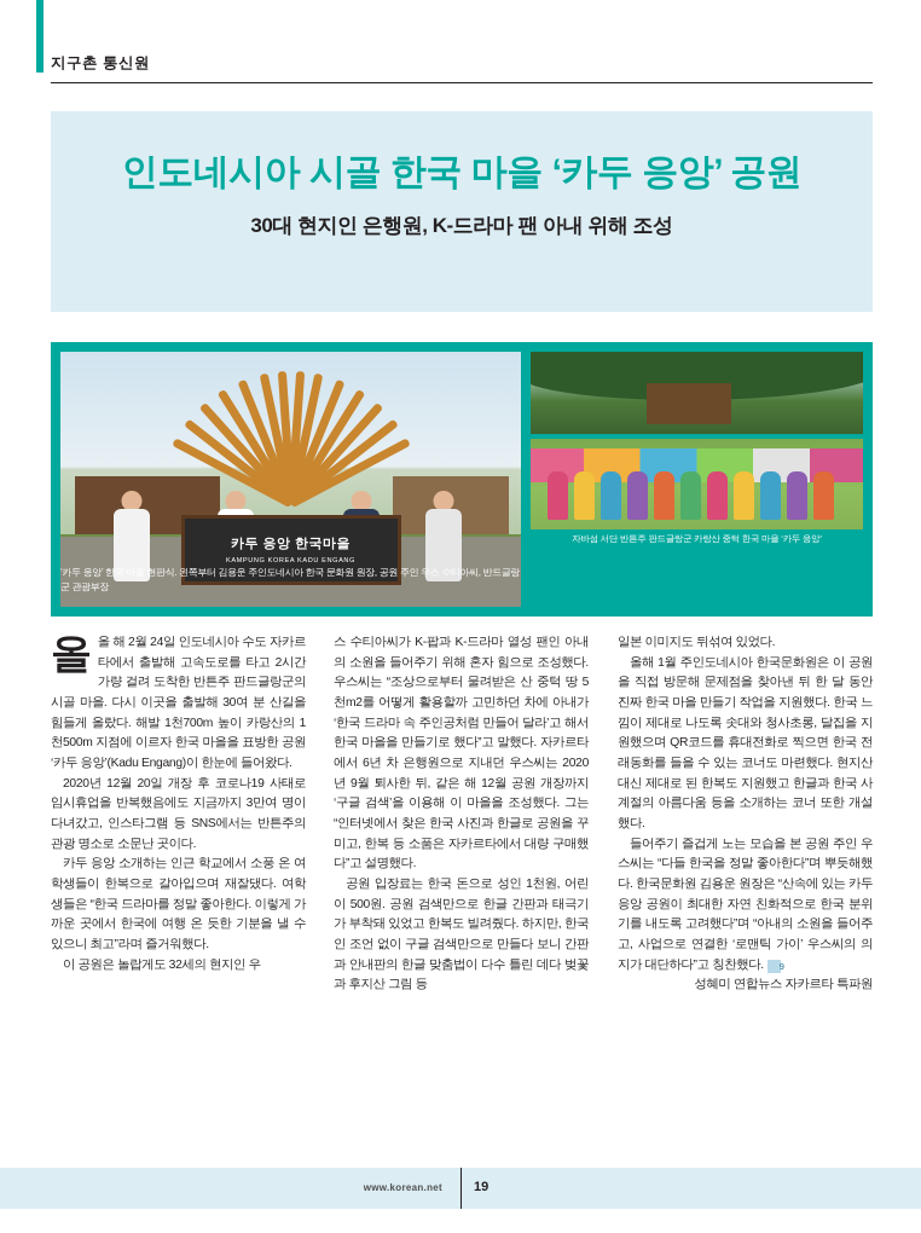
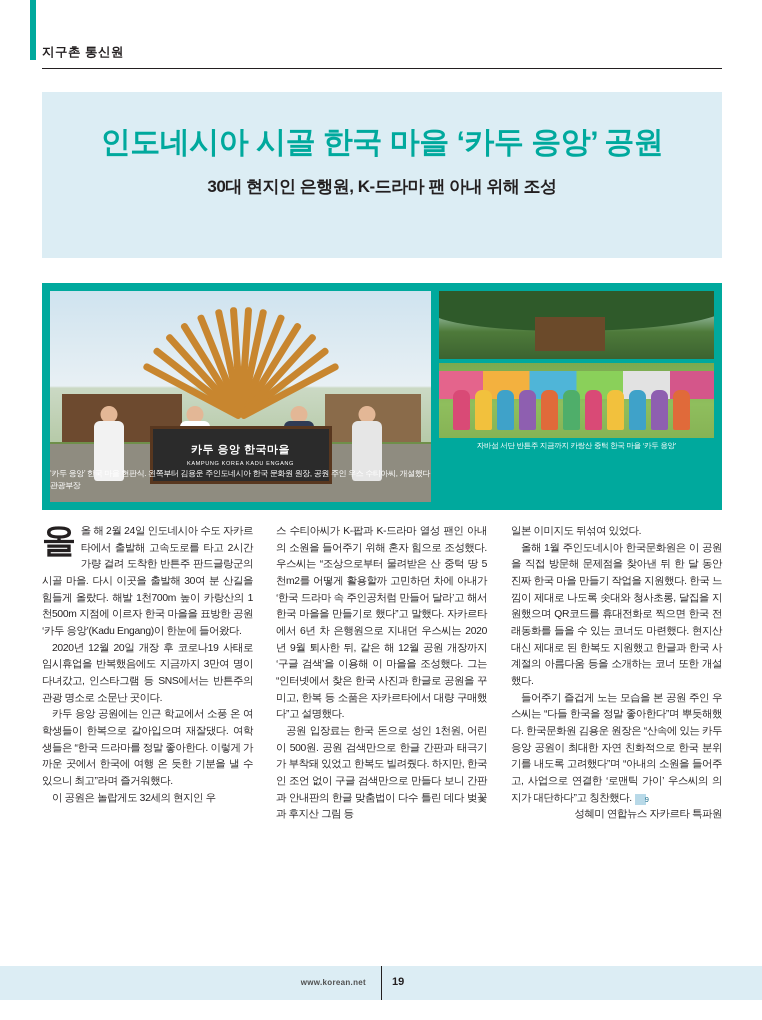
  지구촌 통신원
  인도네시아 시골 한국 마을 ‘카두 응앙’ 공원
  30대 현지인 은행원, K-드라마 팬 아내 위해 조성
  카두 응앙 한국마을
- 자바섬 서단 반튼주 판드글랑군 카랑산 중턱 한국 마을 ‘카두 응앙’
+ 자바섬 서단 반튼주 지금까지 카랑산 중턱 한국 마을 ‘카두 응앙’
- ‘카두 응앙’ 한국 마을 현판식. 왼쪽부터 김용운 주인도네시아 한국 문화원 원장, 공원 주인 우스 수티아씨, 반드글랑군 관광부장
+ ‘카두 응앙’ 한국 마을 현판식. 왼쪽부터 김용운 주인도네시아 한국 문화원 원장, 공원 주인 우스 수티아씨, 개설했다 관광부장
  올
  올 해 2월 24일 인도네시아 수도 자카르타에서 출발해 고속도로를 타고 2시간가량 걸려 도착한 반튼주 판드글랑군의 시골 마을. 다시 이곳을 출발해 30여 분 산길을 힘들게 올랐다. 해발 1천700m 높이 카랑산의 1천500m 지점에 이르자 한국 마을을 표방한 공원 ‘카두 응앙’(Kadu Engang)이 한눈에 들어왔다.
  2020년 12월 20일 개장 후 코로나19 사태로 임시휴업을 반복했음에도 지금까지 3만여 명이 다녀갔고, 인스타그램 등 SNS에서는 반튼주의 관광 명소로 소문난 곳이다.
- 카두 응앙 소개하는 인근 학교에서 소풍 온 여학생들이 한복으로 갈아입으며 재잘댔다. 여학생들은 “한국 드라마를 정말 좋아한다. 이렇게 가까운 곳에서 한국에 여행 온 듯한 기분을 낼 수 있으니 최고”라며 즐거워했다.
+ 카두 응앙 공원에는 인근 학교에서 소풍 온 여학생들이 한복으로 갈아입으며 재잘댔다. 여학생들은 “한국 드라마를 정말 좋아한다. 이렇게 가까운 곳에서 한국에 여행 온 듯한 기분을 낼 수 있으니 최고”라며 즐거워했다.
  이 공원은 놀랍게도 32세의 현지인 우
  스 수티아씨가 K-팝과 K-드라마 열성 팬인 아내의 소원을 들어주기 위해 혼자 힘으로 조성했다. 우스씨는 “조상으로부터 물려받은 산 중턱 땅 5천m2를 어떻게 활용할까 고민하던 차에 아내가 ‘한국 드라마 속 주인공처럼 만들어 달라’고 해서 한국 마을을 만들기로 했다”고 말했다. 자카르타에서 6년 차 은행원으로 지내던 우스씨는 2020년 9월 퇴사한 뒤, 같은 해 12월 공원 개장까지 ‘구글 검색’을 이용해 이 마을을 조성했다. 그는 “인터넷에서 찾은 한국 사진과 한글로 공원을 꾸미고, 한복 등 소품은 자카르타에서 대량 구매했다”고 설명했다.
  공원 입장료는 한국 돈으로 성인 1천원, 어린이 500원. 공원 검색만으로 한글 간판과 태극기가 부착돼 있었고 한복도 빌려줬다. 하지만, 한국인 조언 없이 구글 검색만으로 만들다 보니 간판과 안내판의 한글 맞춤법이 다수 틀린 데다 벚꽃과 후지산 그림 등
  일본 이미지도 뒤섞여 있었다.
  올해 1월 주인도네시아 한국문화원은 이 공원을 직접 방문해 문제점을 찾아낸 뒤 한 달 동안 진짜 한국 마을 만들기 작업을 지원했다. 한국 느낌이 제대로 나도록 솟대와 청사초롱, 달집을 지원했으며 QR코드를 휴대전화로 찍으면 한국 전래동화를 들을 수 있는 코너도 마련했다. 현지산 대신 제대로 된 한복도 지원했고 한글과 한국 사계절의 아름다움 등을 소개하는 코너 또한 개설했다.
  들어주기 즐겁게 노는 모습을 본 공원 주인 우스씨는 “다들 한국을 정말 좋아한다”며 뿌듯해했다. 한국문화원 김용운 원장은 “산속에 있는 카두 응앙 공원이 최대한 자연 친화적으로 한국 분위기를 내도록 고려했다”며 “아내의 소원을 들어주고, 사업으로 연결한 ‘로맨틱 가이’ 우스씨의 의지가 대단하다”고 칭찬했다. 9
  성혜미 연합뉴스 자카르타 특파원
  www.korean.net
  19
